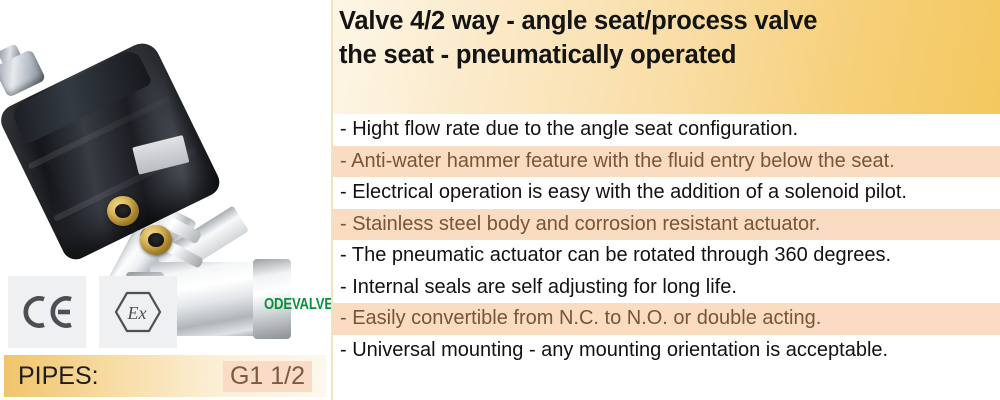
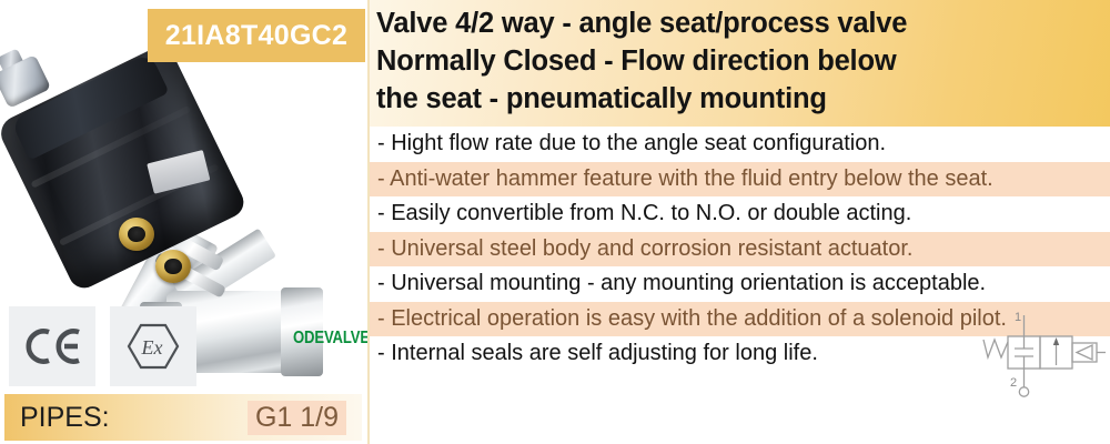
+ 21IA8T40GC2
  Εx
  ODEVALVE
  PIPES:
- G1 1/2
+ G1 1/9
  Valve 4/2 way - angle seat/process valve
+ Normally Closed - Flow direction below
- the seat - pneumatically operated
+ the seat - pneumatically mounting
  - Hight flow rate due to the angle seat configuration.
  - Anti-water hammer feature with the fluid entry below the seat.
- - Electrical operation is easy with the addition of a solenoid pilot.
+ - Easily convertible from N.C. to N.O. or double acting.
- - Stainless steel body and corrosion resistant actuator.
+ - Universal steel body and corrosion resistant actuator.
- - The pneumatic actuator can be rotated through 360 degrees.
- - Internal seals are self adjusting for long life.
+ - Universal mounting - any mounting orientation is acceptable.
- - Easily convertible from N.C. to N.O. or double acting.
+ - Electrical operation is easy with the addition of a solenoid pilot.
- - Universal mounting - any mounting orientation is acceptable.
+ - Internal seals are self adjusting for long life.
+ 1
+ 2
